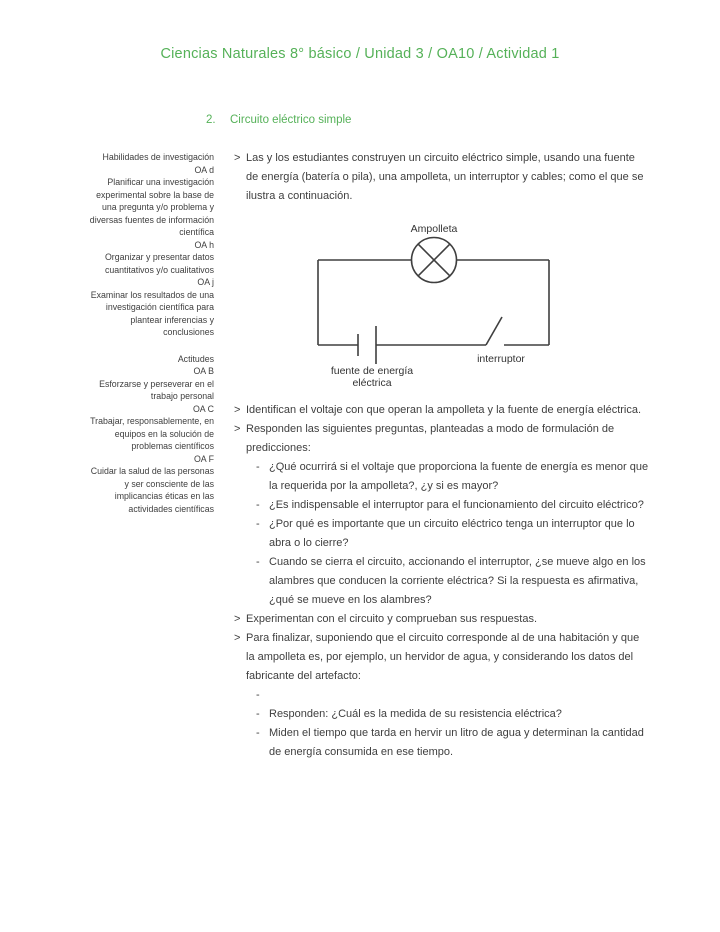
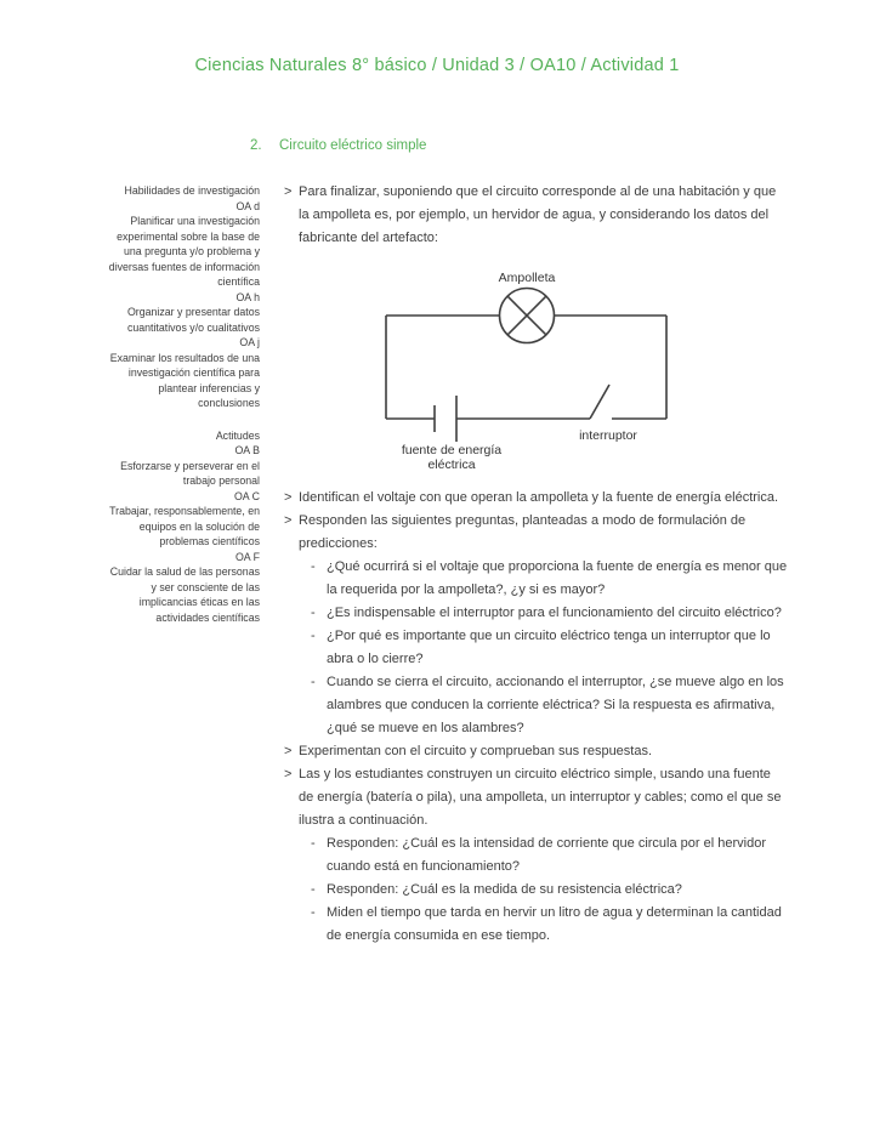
  Ciencias Naturales 8° básico / Unidad 3 / OA10 / Actividad 1
  Habilidades de investigación
  OA d
  Planificar una investigación experimental sobre la base de una pregunta y/o problema y diversas fuentes de información científica
  OA h
  Organizar y presentar datos cuantitativos y/o cualitativos
  OA j
  Examinar los resultados de una investigación científica para plantear inferencias y conclusiones
  Actitudes
  OA B
  Esforzarse y perseverar en el trabajo personal
  OA C
  Trabajar, responsablemente, en equipos en la solución de problemas científicos
  OA F
  Cuidar la salud de las personas y ser consciente de las implicancias éticas en las actividades científicas
  2.
  Circuito eléctrico simple
  >
- Las y los estudiantes construyen un circuito eléctrico simple, usando una fuente de energía (batería o pila), una ampolleta, un interruptor y cables; como el que se ilustra a continuación.
+ Para finalizar, suponiendo que el circuito corresponde al de una habitación y que la ampolleta es, por ejemplo, un hervidor de agua, y considerando los datos del fabricante del artefacto:
  Ampolleta
  interruptor
  fuente de energía
  eléctrica
  >
  Identifican el voltaje con que operan la ampolleta y la fuente de energía eléctrica.
  >
  Responden las siguientes preguntas, planteadas a modo de formulación de predicciones:
  -
  ¿Qué ocurrirá si el voltaje que proporciona la fuente de energía es menor que la requerida por la ampolleta?, ¿y si es mayor?
  -
  ¿Es indispensable el interruptor para el funcionamiento del circuito eléctrico?
  -
  ¿Por qué es importante que un circuito eléctrico tenga un interruptor que lo abra o lo cierre?
  -
  Cuando se cierra el circuito, accionando el interruptor, ¿se mueve algo en los alambres que conducen la corriente eléctrica? Si la respuesta es afirmativa, ¿qué se mueve en los alambres?
  >
  Experimentan con el circuito y comprueban sus respuestas.
  >
- Para finalizar, suponiendo que el circuito corresponde al de una habitación y que la ampolleta es, por ejemplo, un hervidor de agua, y considerando los datos del fabricante del artefacto:
+ Las y los estudiantes construyen un circuito eléctrico simple, usando una fuente de energía (batería o pila), una ampolleta, un interruptor y cables; como el que se ilustra a continuación.
  -
+ Responden: ¿Cuál es la intensidad de corriente que circula por el hervidor cuando está en funcionamiento?
  -
  Responden: ¿Cuál es la medida de su resistencia eléctrica?
  -
  Miden el tiempo que tarda en hervir un litro de agua y determinan la cantidad de energía consumida en ese tiempo.
